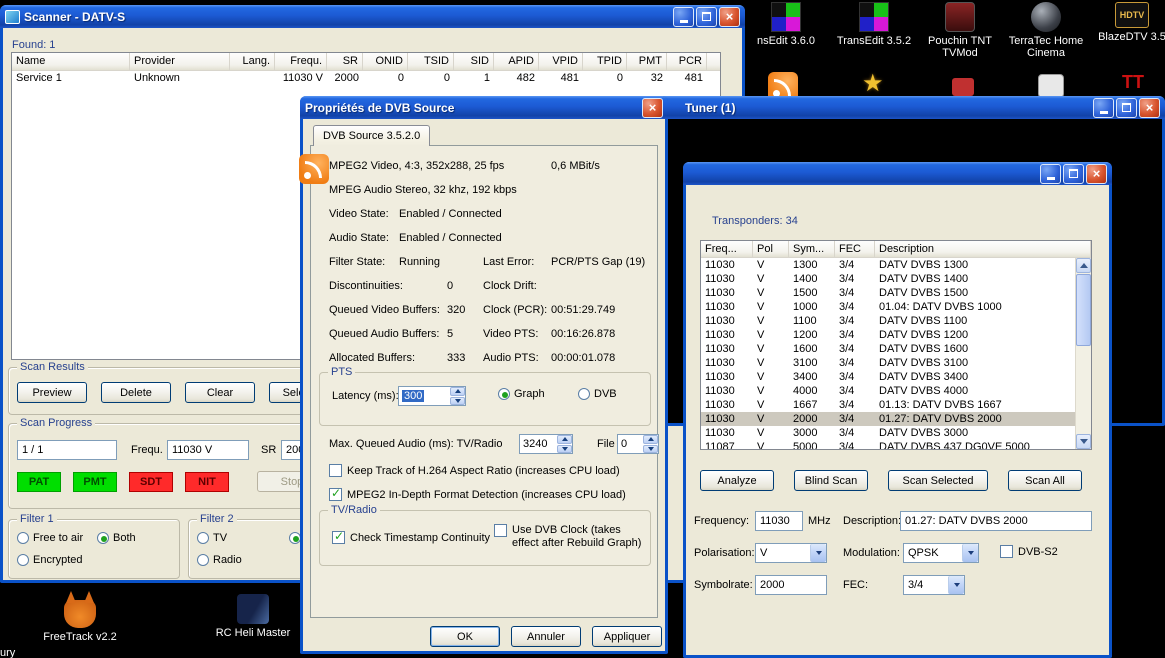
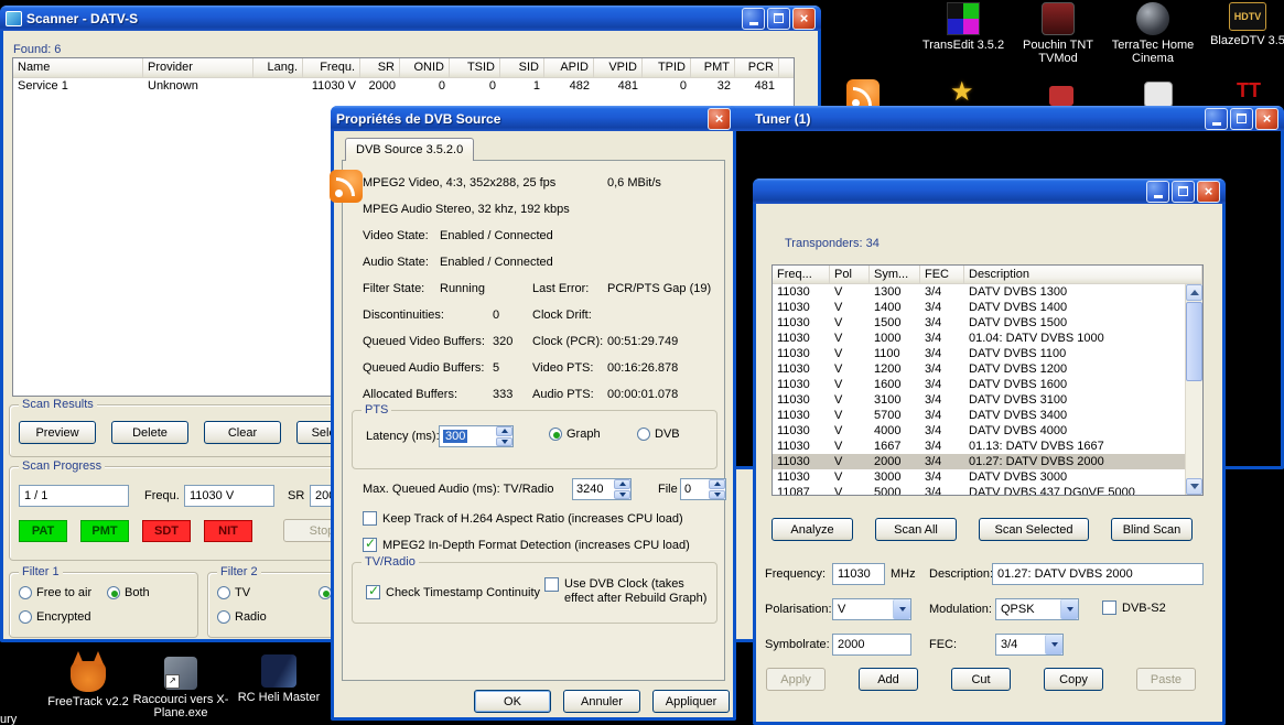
- nsEdit 3.6.0
  TransEdit 3.5.2
  Pouchin TNT TVMod
  TerraTec Home Cinema
  HDTV
  BlazeDTV 3.5
  ★
  TT
  ury
  FreeTrack v2.2
+ Raccourci vers X-Plane.exe
  RC Heli Master
  Scanner - DATV-S
  ×
- Found: 1
+ Found: 6
  Name
  Provider
  Lang.
  Frequ.
  SR
  ONID
  TSID
  SID
  APID
  VPID
  TPID
  PMT
  PCR
  Service 1
  Unknown
  11030 V
  2000
  0
  0
  1
  482
  481
  0
  32
  481
  Scan Results
  Preview
  Delete
  Clear
  Scan Progress
  1 / 1
  Frequ.
  11030 V
  SR
  PAT
  PMT
  SDT
  NIT
  Sto
  Filter 1
  Free to air
  Both
  Encrypted
  Filter 2
  TV
  Radio
  Tuner (1)
  ×
  ×
  Transponders: 34
  Freq...
  Pol
  Sym...
  FEC
  Description
  11030
  V
  1300
  3/4
  DATV DVBS 1300
  11030
  V
  1400
  3/4
  DATV DVBS 1400
  11030
  V
  1500
  3/4
  DATV DVBS 1500
  11030
  V
  1000
  3/4
  01.04: DATV DVBS 1000
  11030
  V
  1100
  3/4
  DATV DVBS 1100
  11030
  V
  1200
  3/4
  DATV DVBS 1200
  11030
  V
  1600
  3/4
  DATV DVBS 1600
  11030
  V
  3100
  3/4
  DATV DVBS 3100
  11030
  V
- 3400
+ 5700
  3/4
  DATV DVBS 3400
  11030
  V
  4000
  3/4
  DATV DVBS 4000
  11030
  V
  1667
  3/4
  01.13: DATV DVBS 1667
  11030
  V
  2000
  3/4
  01.27: DATV DVBS 2000
  11030
  V
  3000
  3/4
  DATV DVBS 3000
  11087
  V
  5000
  3/4
  DATV DVBS 437 DG0VE 5000
  Analyze
- Blind Scan
+ Scan All
  Scan Selected
- Scan All
+ Blind Scan
  Frequency:
  11030
  MHz
  Description
  01.27: DATV DVBS 2000
  Polarisation:
  V
  Modulation:
  QPSK
  DVB-S2
  Symbolrate:
  2000
  FEC:
  3/4
+ Apply
+ Add
+ Cut
+ Copy
+ Paste
  Propriétés de DVB Source
  ×
  DVB Source 3.5.2.0
  MPEG2 Video, 4:3, 352x288, 25 fps
  0,6 MBit/s
  MPEG Audio Stereo, 32 khz, 192 kbps
  Video State:
  Enabled / Connected
  Audio State:
  Enabled / Connected
  Filter State:
  Running
  Last Error:
  PCR/PTS Gap (19)
  Discontinuities:
  0
  Clock Drift:
  Queued Video Buffers:
  320
  Clock (PCR):
  00:51:29.749
  Queued Audio Buffers:
  5
  Video PTS:
  00:16:26.878
  Allocated Buffers:
  333
  Audio PTS:
  00:00:01.078
  PTS
  Latency (ms)
  300
  Graph
  DVB
  Max. Queued Audio (ms): TV/Radio
  3240
  File
  0
  Keep Track of H.264 Aspect Ratio (increases CPU load)
  MPEG2 In-Depth Format Detection (increases CPU load)
  TV/Radio
  Check Timestamp Continuity
  Use DVB Clock (takes effect after Rebuild Graph)
  OK
  Annuler
  Appliquer
